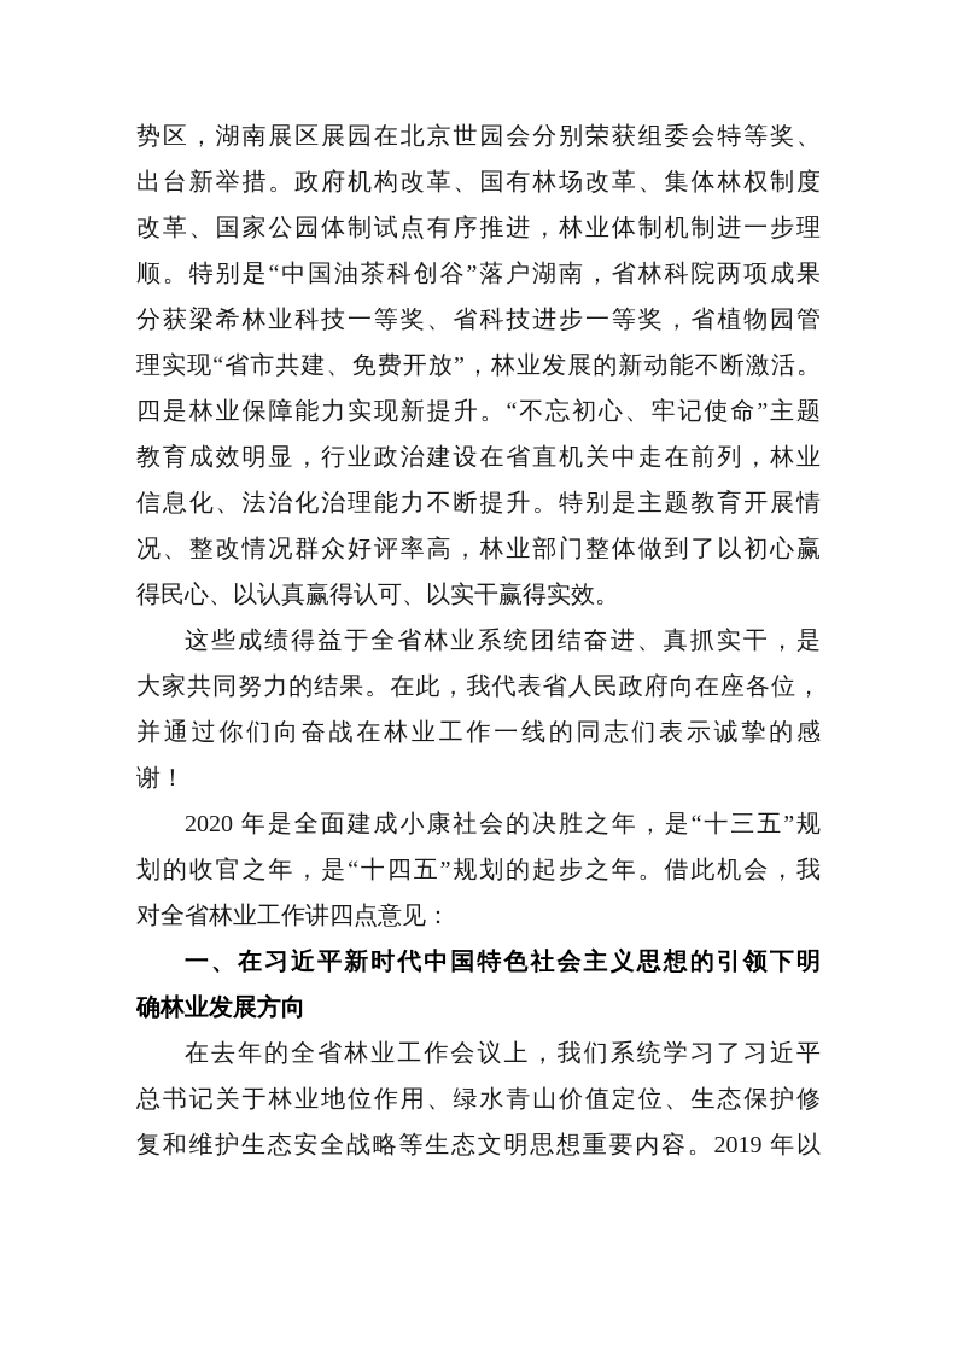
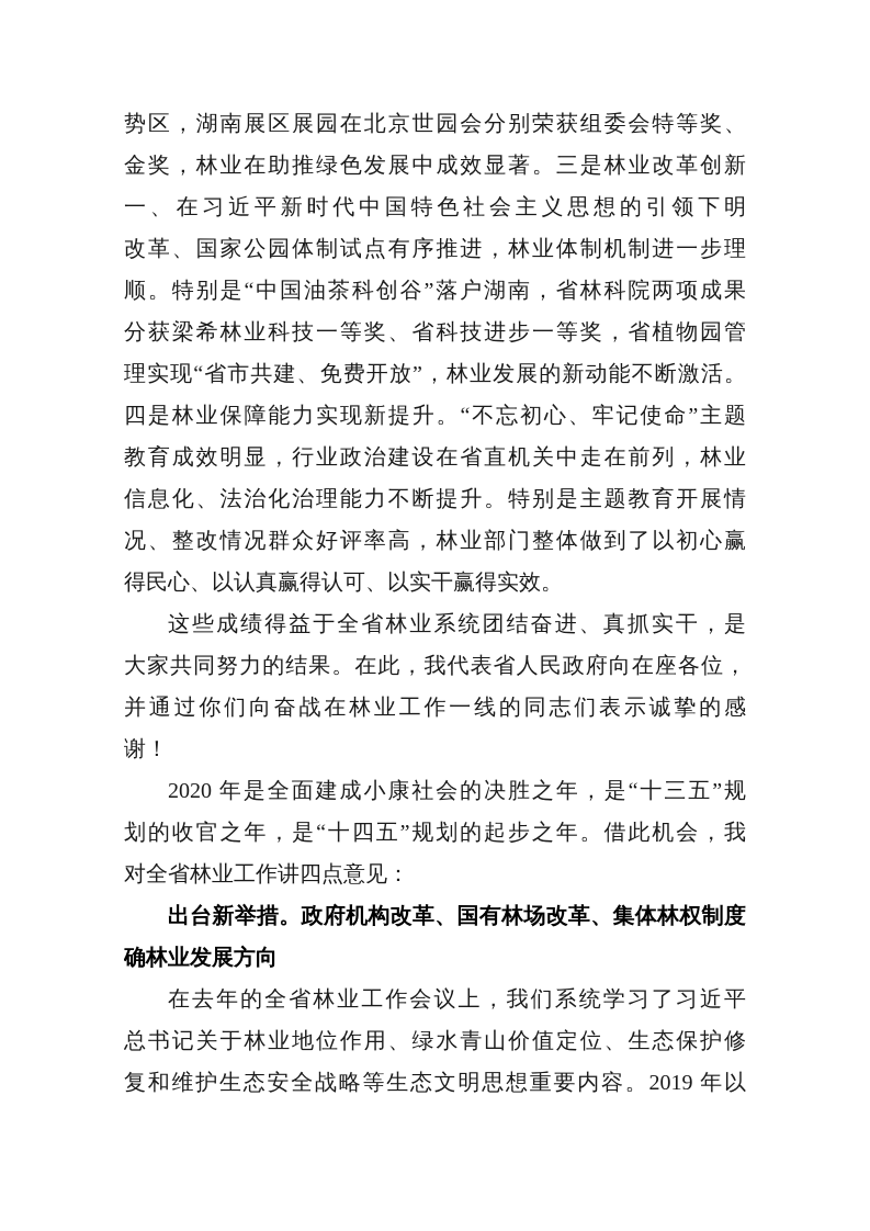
  势区，湖南展区展园在北京世园会分别荣获组委会特等奖、
+ 金奖，林业在助推绿色发展中成效显著。三是林业改革创新
- 出台新举措。政府机构改革、国有林场改革、集体林权制度
+ 一、在习近平新时代中国特色社会主义思想的引领下明
  改革、国家公园体制试点有序推进，林业体制机制进一步理
  顺。特别是“中国油茶科创谷”落户湖南，省林科院两项成果
  分获梁希林业科技一等奖、省科技进步一等奖，省植物园管
  理实现“省市共建、免费开放”，林业发展的新动能不断激活。
  四是林业保障能力实现新提升。“不忘初心、牢记使命”主题
  教育成效明显，行业政治建设在省直机关中走在前列，林业
  信息化、法治化治理能力不断提升。特别是主题教育开展情
  况、整改情况群众好评率高，林业部门整体做到了以初心赢
  得民心、以认真赢得认可、以实干赢得实效。
  这些成绩得益于全省林业系统团结奋进、真抓实干，是
  大家共同努力的结果。在此，我代表省人民政府向在座各位，
  并通过你们向奋战在林业工作一线的同志们表示诚挚的感
  谢！
  2020 年是全面建成小康社会的决胜之年，是“十三五”规
  划的收官之年，是“十四五”规划的起步之年。借此机会，我
  对全省林业工作讲四点意见：
- 一、在习近平新时代中国特色社会主义思想的引领下明
+ 出台新举措。政府机构改革、国有林场改革、集体林权制度
  确林业发展方向
  在去年的全省林业工作会议上，我们系统学习了习近平
  总书记关于林业地位作用、绿水青山价值定位、生态保护修
  复和维护生态安全战略等生态文明思想重要内容。2019 年以
